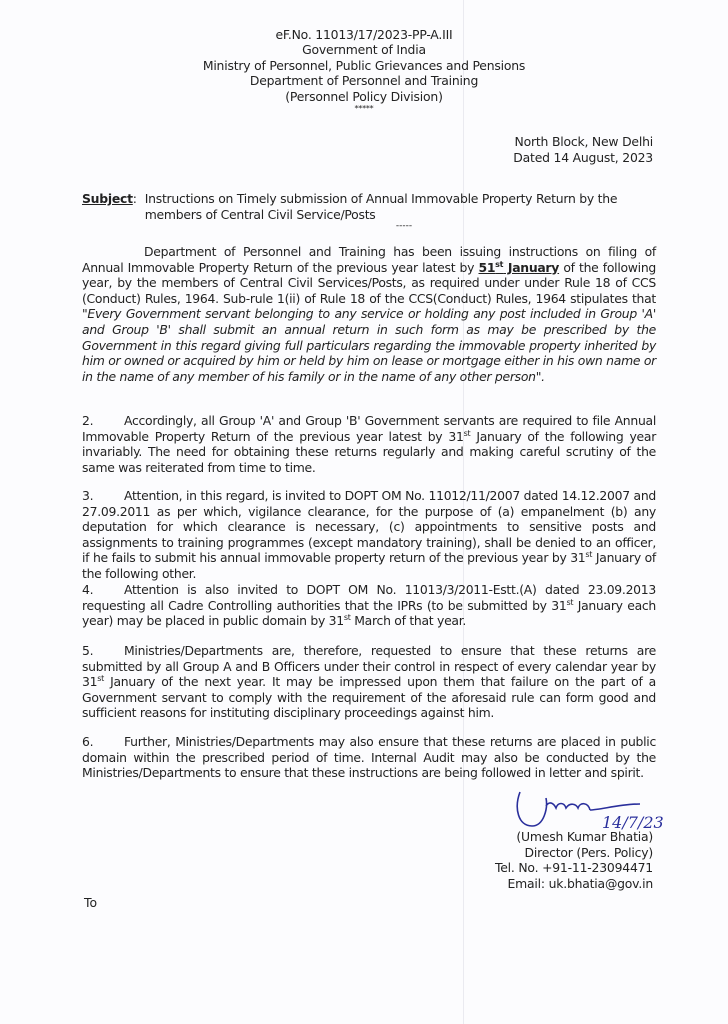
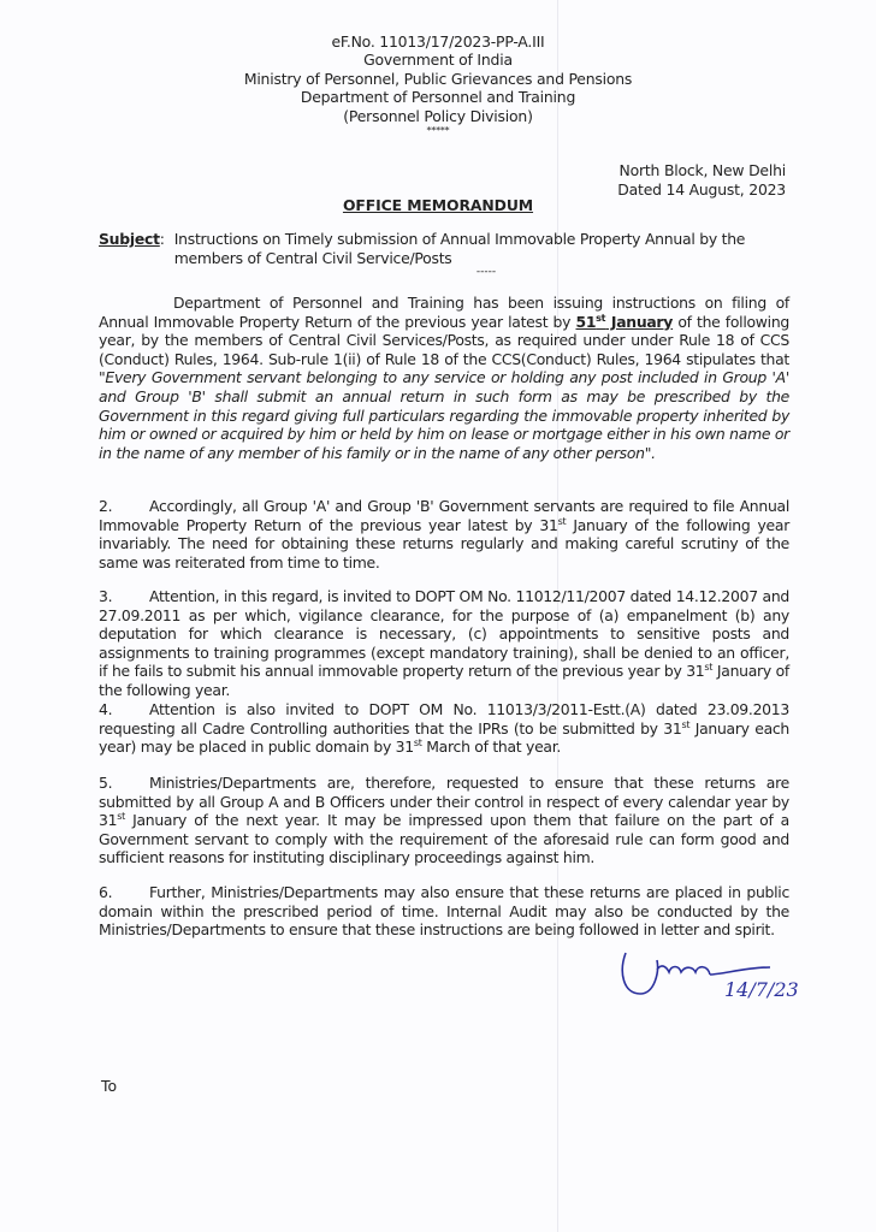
  eF.No. 11013/17/2023-PP-A.III
  Government of India
  Ministry of Personnel, Public Grievances and Pensions
  Department of Personnel and Training
  (Personnel Policy Division)
  *****
  North Block, New Delhi
  Dated 14 August, 2023
+ OFFICE MEMORANDUM
  Subject
  :
- Instructions on Timely submission of Annual Immovable Property Return by the members of Central Civil Service/Posts
+ Instructions on Timely submission of Annual Immovable Property Annual by the members of Central Civil Service/Posts
  -----
  Department of Personnel and Training has been issuing instructions on filing of Annual Immovable Property Return of the previous year latest by 51st January of the following year, by the members of Central Civil Services/Posts, as required under under Rule 18 of CCS (Conduct) Rules, 1964. Sub-rule 1(ii) of Rule 18 of the CCS(Conduct) Rules, 1964 stipulates that "Every Government servant belonging to any service or holding any post included in Group 'A' and Group 'B' shall submit an annual return in such form as may be prescribed by the Government in this regard giving full particulars regarding the immovable property inherited by him or owned or acquired by him or held by him on lease or mortgage either in his own name or in the name of any member of his family or in the name of any other person".
  2. Accordingly, all Group 'A' and Group 'B' Government servants are required to file Annual Immovable Property Return of the previous year latest by 31st January of the following year invariably. The need for obtaining these returns regularly and making careful scrutiny of the same was reiterated from time to time.
- 3. Attention, in this regard, is invited to DOPT OM No. 11012/11/2007 dated 14.12.2007 and 27.09.2011 as per which, vigilance clearance, for the purpose of (a) empanelment (b) any deputation for which clearance is necessary, (c) appointments to sensitive posts and assignments to training programmes (except mandatory training), shall be denied to an officer, if he fails to submit his annual immovable property return of the previous year by 31st January of the following other.
+ 3. Attention, in this regard, is invited to DOPT OM No. 11012/11/2007 dated 14.12.2007 and 27.09.2011 as per which, vigilance clearance, for the purpose of (a) empanelment (b) any deputation for which clearance is necessary, (c) appointments to sensitive posts and assignments to training programmes (except mandatory training), shall be denied to an officer, if he fails to submit his annual immovable property return of the previous year by 31st January of the following year.
  4. Attention is also invited to DOPT OM No. 11013/3/2011-Estt.(A) dated 23.09.2013 requesting all Cadre Controlling authorities that the IPRs (to be submitted by 31st January each year) may be placed in public domain by 31st March of that year.
  5. Ministries/Departments are, therefore, requested to ensure that these returns are submitted by all Group A and B Officers under their control in respect of every calendar year by 31st January of the next year. It may be impressed upon them that failure on the part of a Government servant to comply with the requirement of the aforesaid rule can form good and sufficient reasons for instituting disciplinary proceedings against him.
  6. Further, Ministries/Departments may also ensure that these returns are placed in public domain within the prescribed period of time. Internal Audit may also be conducted by the Ministries/Departments to ensure that these instructions are being followed in letter and spirit.
  14/7/23
- (Umesh Kumar Bhatia)
- Director (Pers. Policy)
- Tel. No. +91-11-23094471
- Email: uk.bhatia@gov.in
  To
